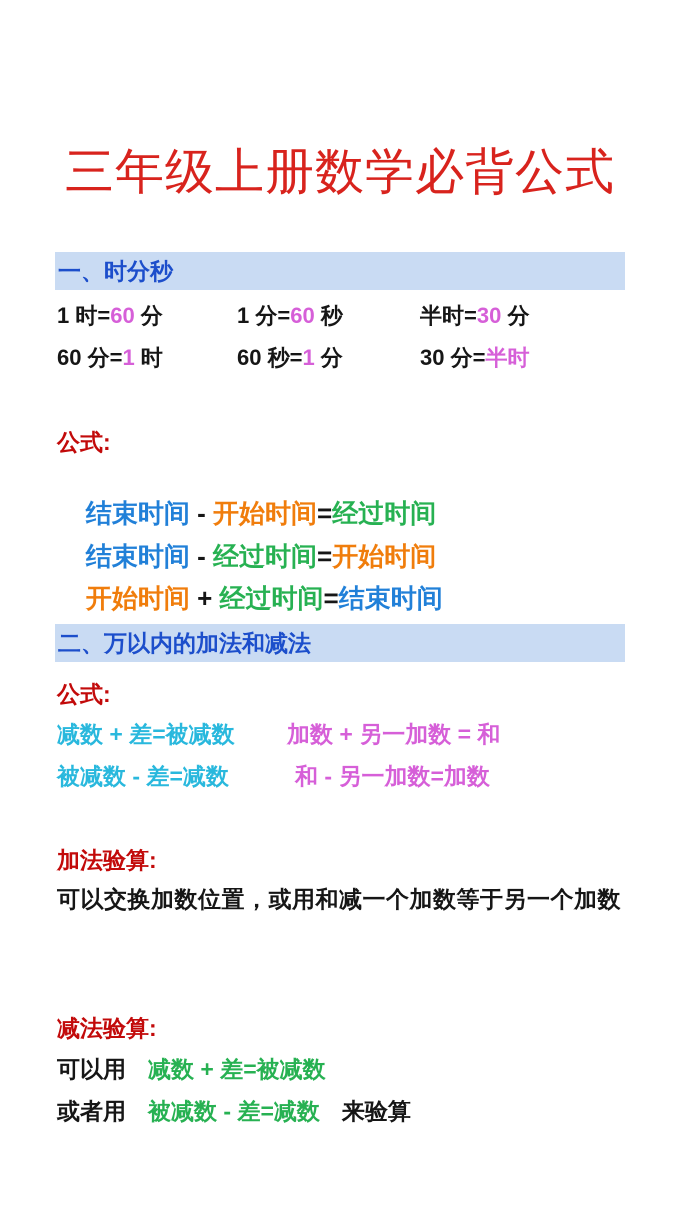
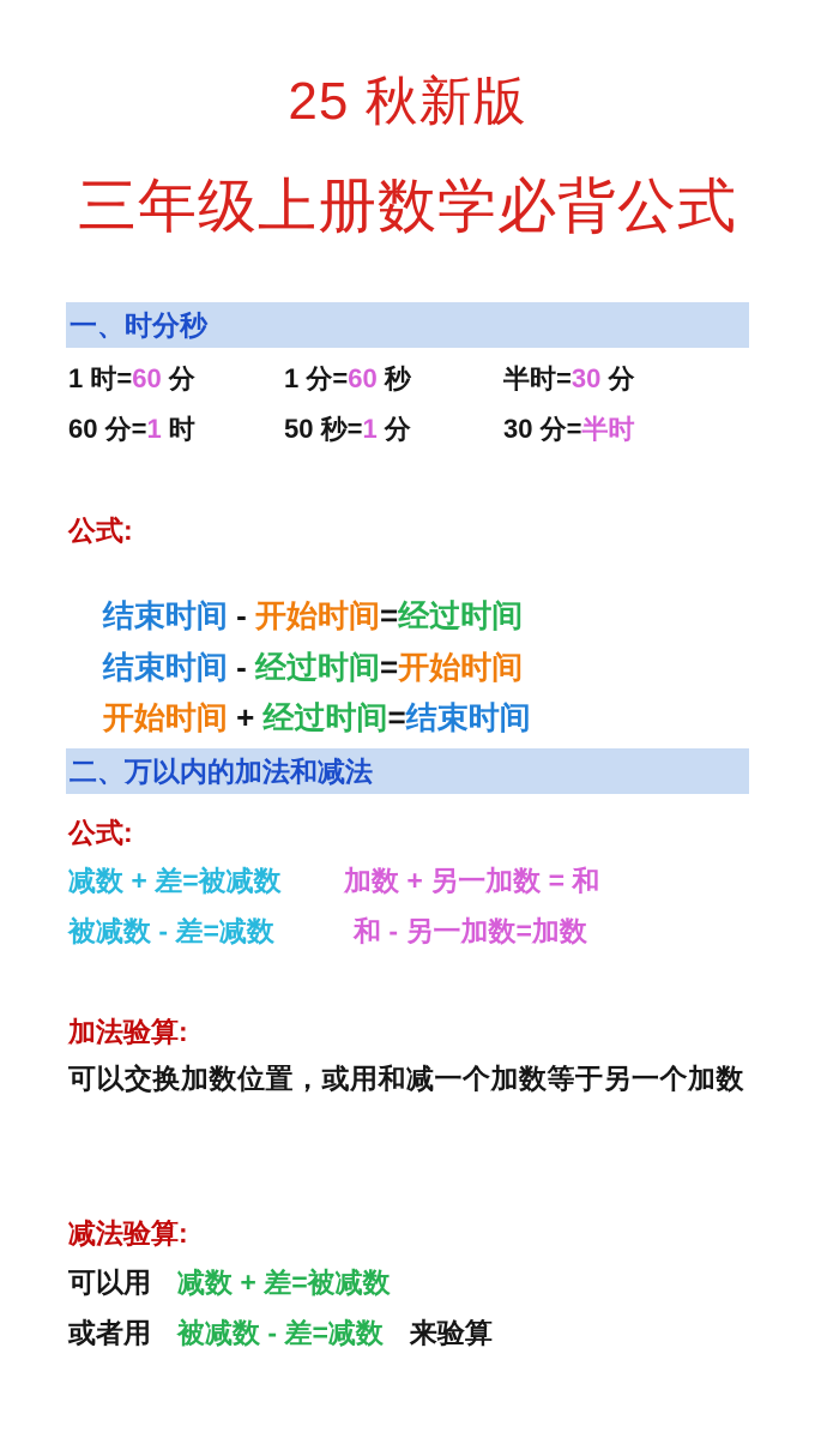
+ 25 秋新版
  三年级上册数学必背公式
  一、时分秒
  1 时=60 分
  1 分=60 秒
  半时=30 分
  60 分=1 时
- 60 秒=1 分
+ 50 秒=1 分
  30 分=半时
  公式:
  结束时间 - 开始时间=经过时间
  结束时间 - 经过时间=开始时间
  开始时间 + 经过时间=结束时间
  二、万以内的加法和减法
  公式:
  减数 + 差=被减数
  加数 + 另一加数 = 和
  被减数 - 差=减数
  和 - 另一加数=加数
  加法验算:
  可以交换加数位置，或用和减一个加数等于另一个加数
  减法验算:
  可以用
  减数 + 差=被减数
  或者用
  被减数 - 差=减数
  来验算
